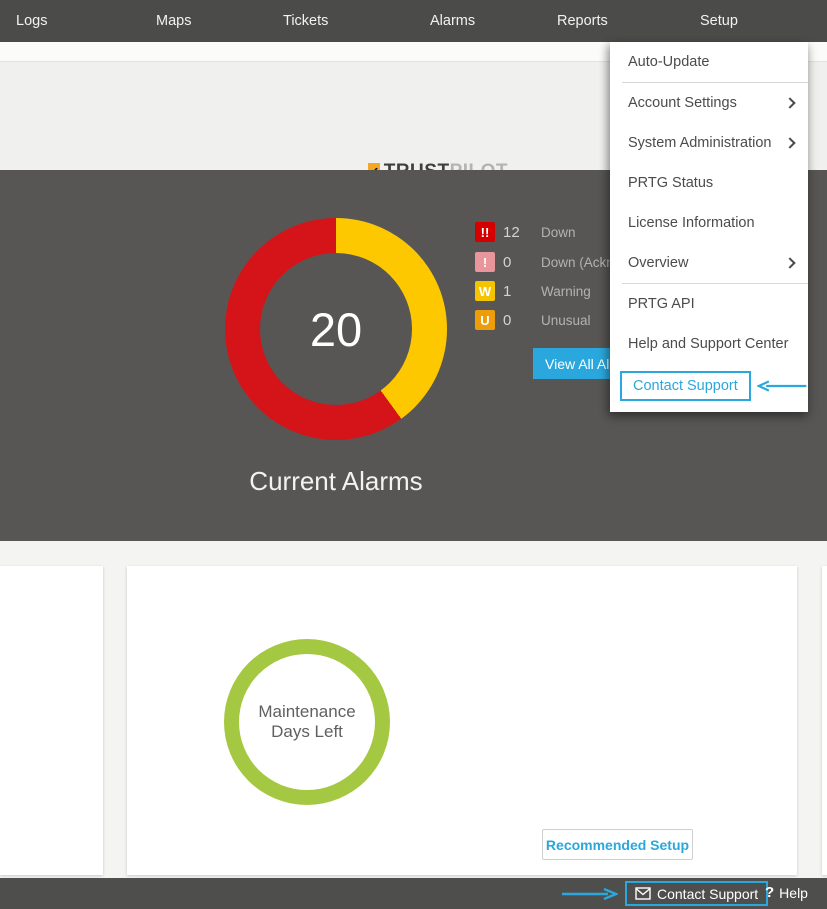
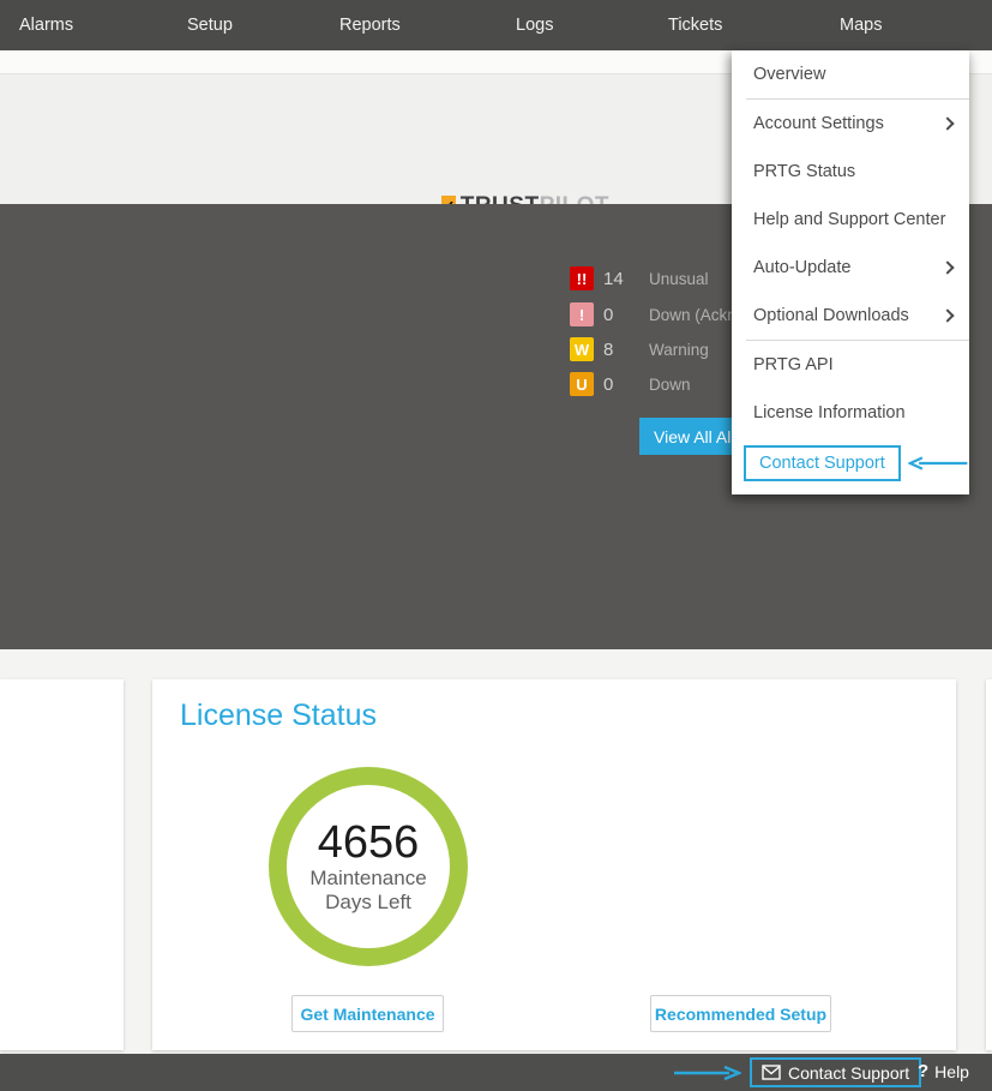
- Logs
+ Alarms
- Maps
+ Setup
- Tickets
+ Reports
- Alarms
+ Logs
- Reports
+ Tickets
- Setup
+ Maps
- 20
- Current Alarms
  !!
- 12
+ 14
- Down
+ Unusual
  !
  0
  Down (Ack
  W
- 1
+ 8
  Warning
  U
  0
- Unusual
+ Down
  View All Al
+ License Status
+ 4656
  Maintenance
  Days Left
+ Get Maintenance
  Recommended Setup
  Contact Support
  ?
  Help
- Auto-Update
+ Overview
  Account Settings
- System Administration
  PRTG Status
- License Information
+ Help and Support Center
- Overview
+ Auto-Update
+ Optional Downloads
  PRTG API
- Help and Support Center
+ License Information
  Contact Support
